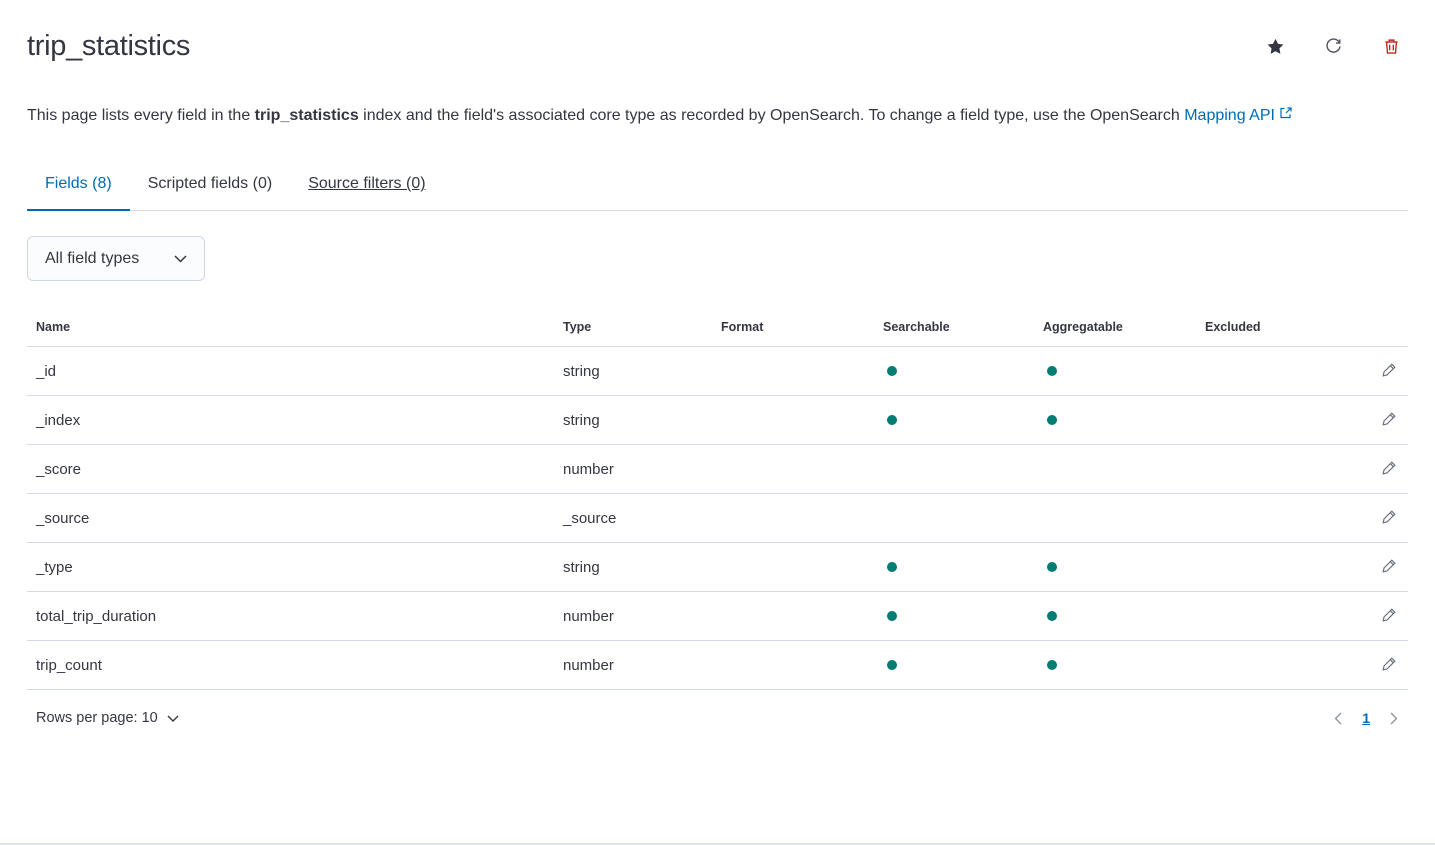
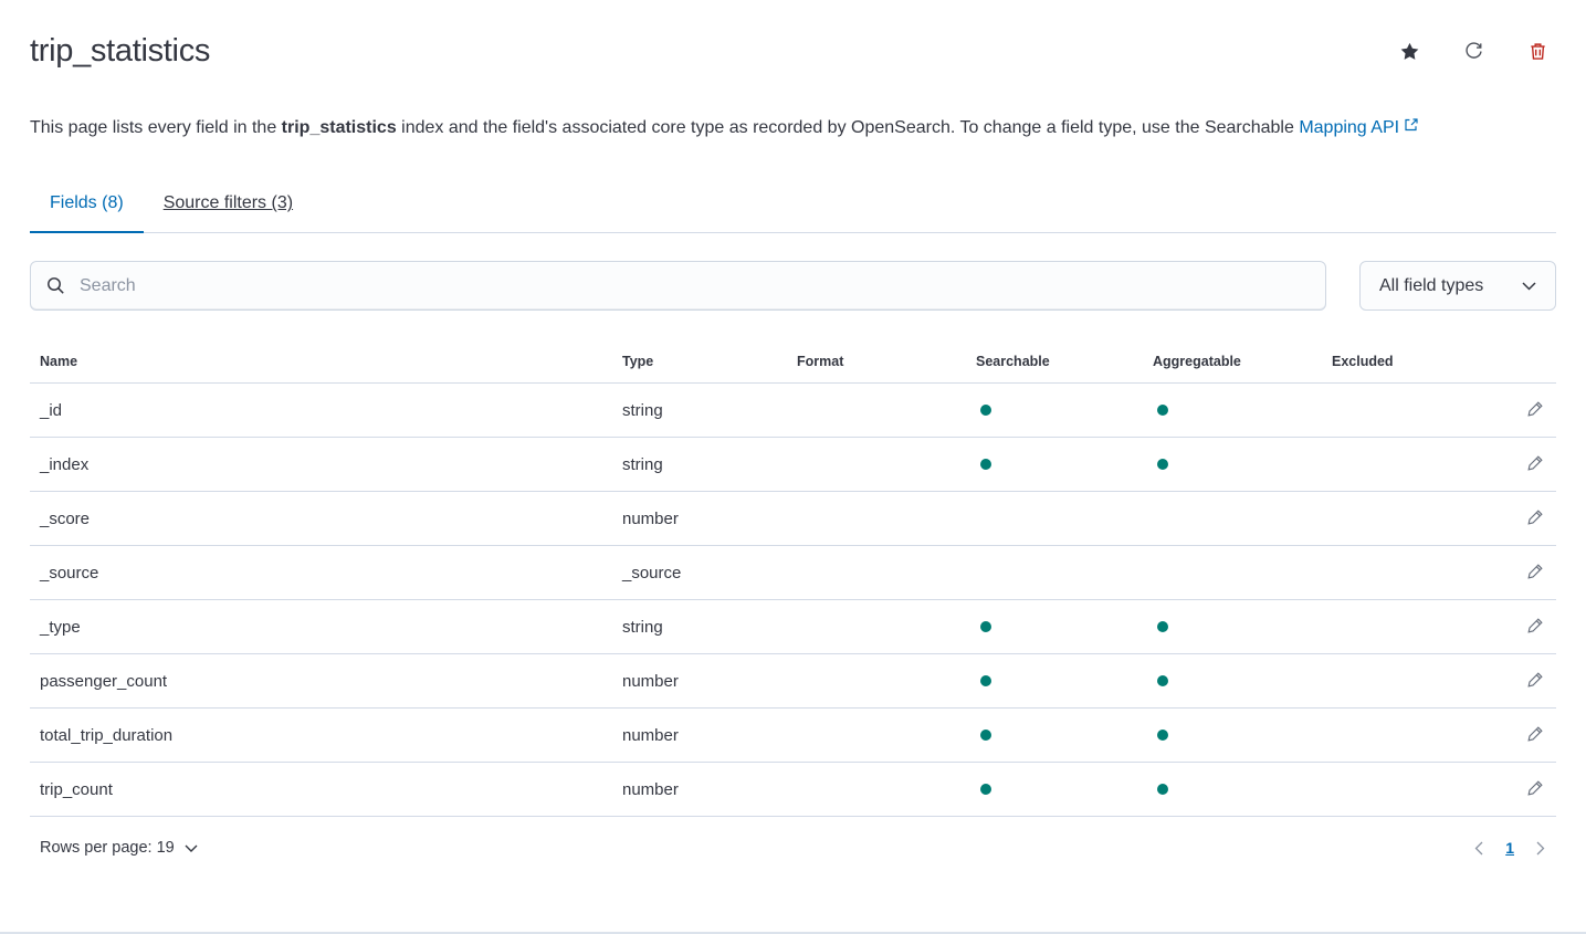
  trip_statistics
- This page lists every field in the trip_statistics index and the field's associated core type as recorded by OpenSearch. To change a field type, use the OpenSearch Mapping API
+ This page lists every field in the trip_statistics index and the field's associated core type as recorded by OpenSearch. To change a field type, use the Searchable Mapping API
  Fields (8)
- Scripted fields (0)
- Source filters (0)
+ Source filters (3)
+ Search
  All field types
  Name	Type	Format	Searchable	Aggregatable	Excluded
  _id	string
  _index	string
  _score	number
  _source	_source
  _type	string
+ passenger_count	number
  total_trip_duration	number
  trip_count	number
- Rows per page: 10
+ Rows per page: 19
  1
